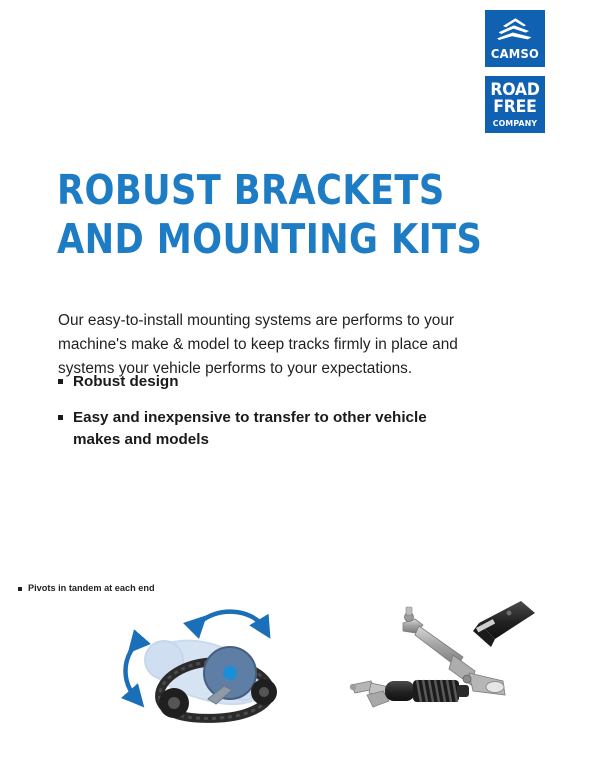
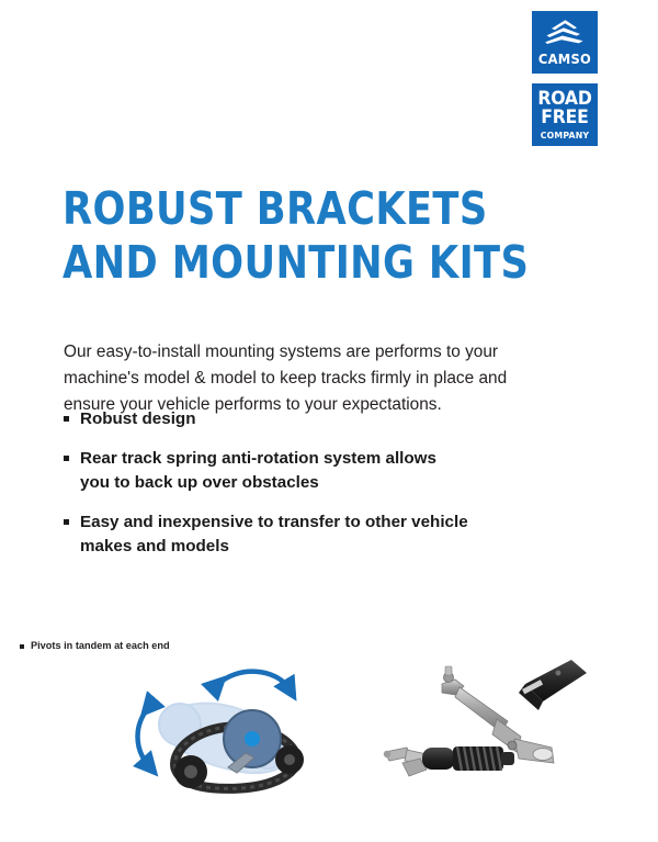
  CAMSO
  ROAD
  FREE
  COMPANY
  ROBUST BRACKETS
  AND MOUNTING KITS
  Our easy-to-install mounting systems are performs to your
- machine's make & model to keep tracks firmly in place and
+ machine's model & model to keep tracks firmly in place and
- systems your vehicle performs to your expectations.
+ ensure your vehicle performs to your expectations.
  Robust design
+ Rear track spring anti-rotation system allows
+ you to back up over obstacles
  Easy and inexpensive to transfer to other vehicle
  makes and models
  Pivots in tandem at each end
